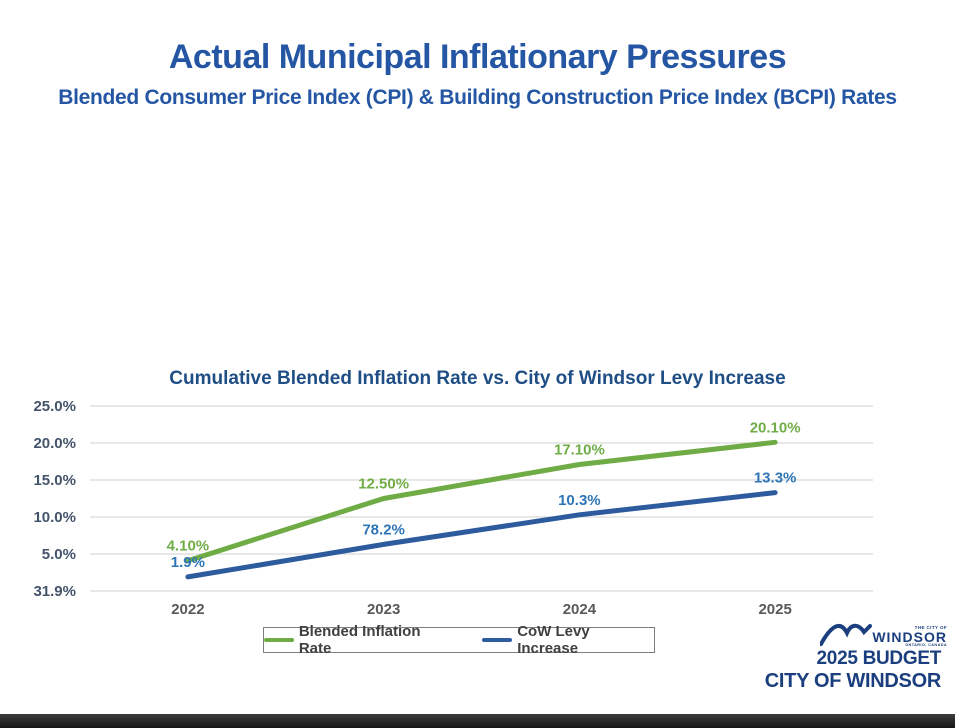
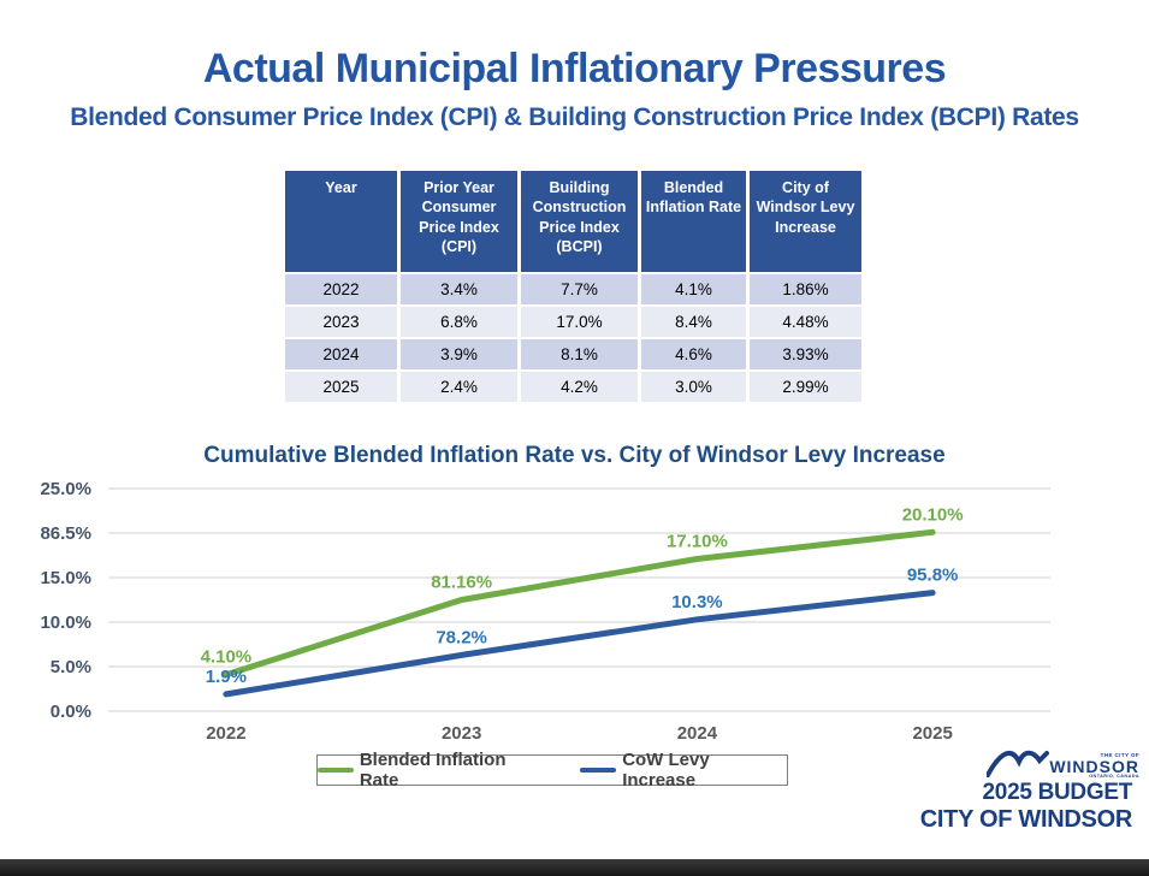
  Actual Municipal Inflationary Pressures
  Blended Consumer Price Index (CPI) & Building Construction Price Index (BCPI) Rates
+ Year	Prior Year Consumer Price Index (CPI)	Building Construction Price Index (BCPI)	Blended Inflation Rate	City of Windsor Levy Increase
+ 2022	3.4%	7.7%	4.1%	1.86%
+ 2023	6.8%	17.0%	8.4%	4.48%
+ 2024	3.9%	8.1%	4.6%	3.93%
+ 2025	2.4%	4.2%	3.0%	2.99%
  Cumulative Blended Inflation Rate vs. City of Windsor Levy Increase
  25.0%
- 20.0%
+ 86.5%
  15.0%
  10.0%
  5.0%
- 31.9%
+ 0.0%
  2022
  2023
  2024
  2025
  4.10%
- 12.50%
+ 81.16%
  17.10%
  20.10%
  1.9%
  78.2%
  10.3%
- 13.3%
+ 95.8%
  Blended Inflation Rate
  CoW Levy Increase
  WINDSOR
  2025 BUDGET
  CITY OF WINDSOR
